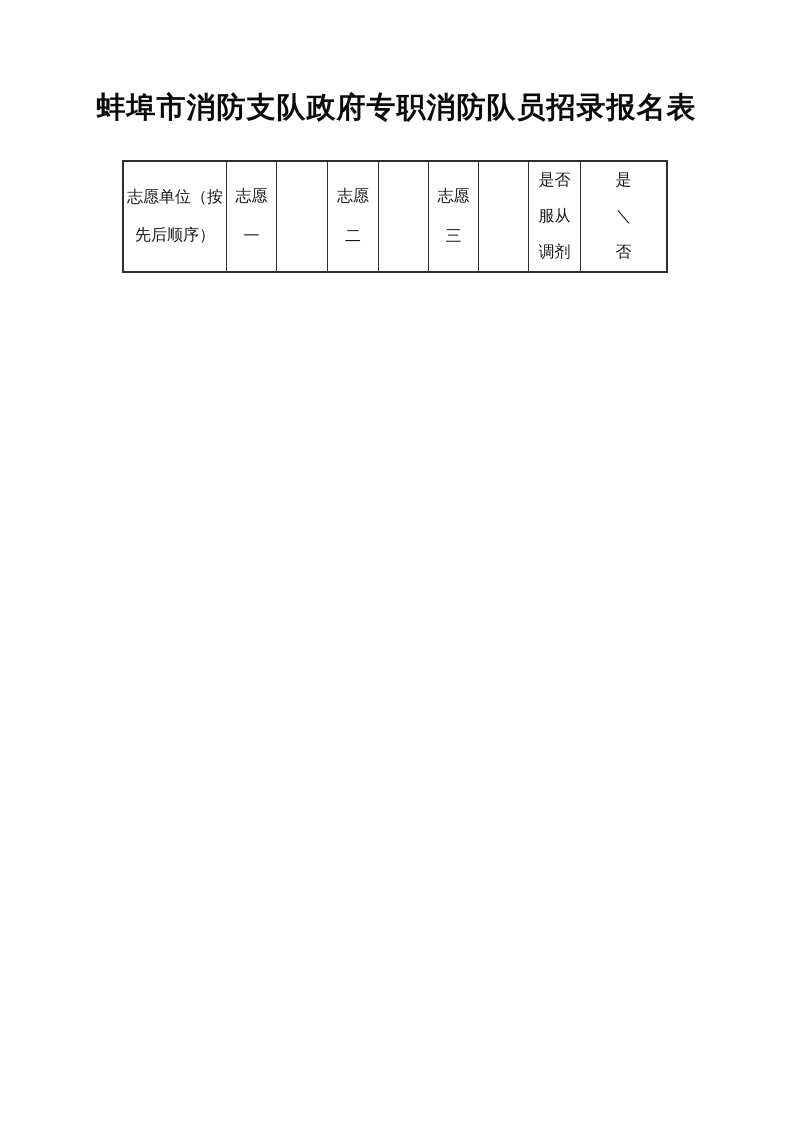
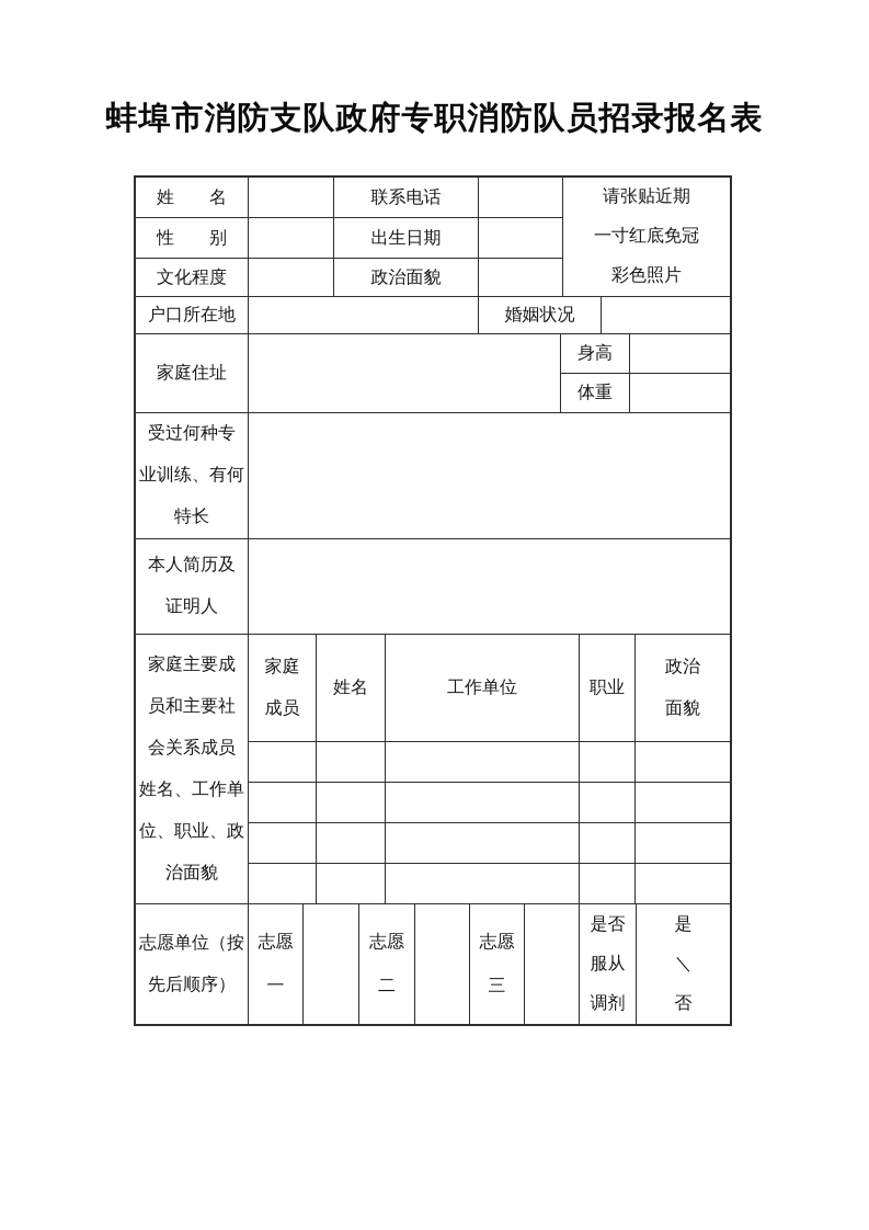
  蚌埠市消防支队政府专职消防队员招录报名表
+ 姓 名		联系电话		请张贴近期 一寸红底免冠 彩色照片
+ 性 别		出生日期
+ 文化程度		政治面貌
+ 户口所在地		婚姻状况
+ 家庭住址		身高
+ 体重
+ 受过何种专 业训练、有何 特长
+ 本人简历及 证明人
+ 家庭主要成 员和主要社 会关系成员 姓名、工作单 位、职业、政 治面貌	家庭 成员	姓名	工作单位	职业	政治 面貌
  志愿单位（按 先后顺序）	志愿 一		志愿 二		志愿 三		是否 服从 调剂	是 ＼ 否
